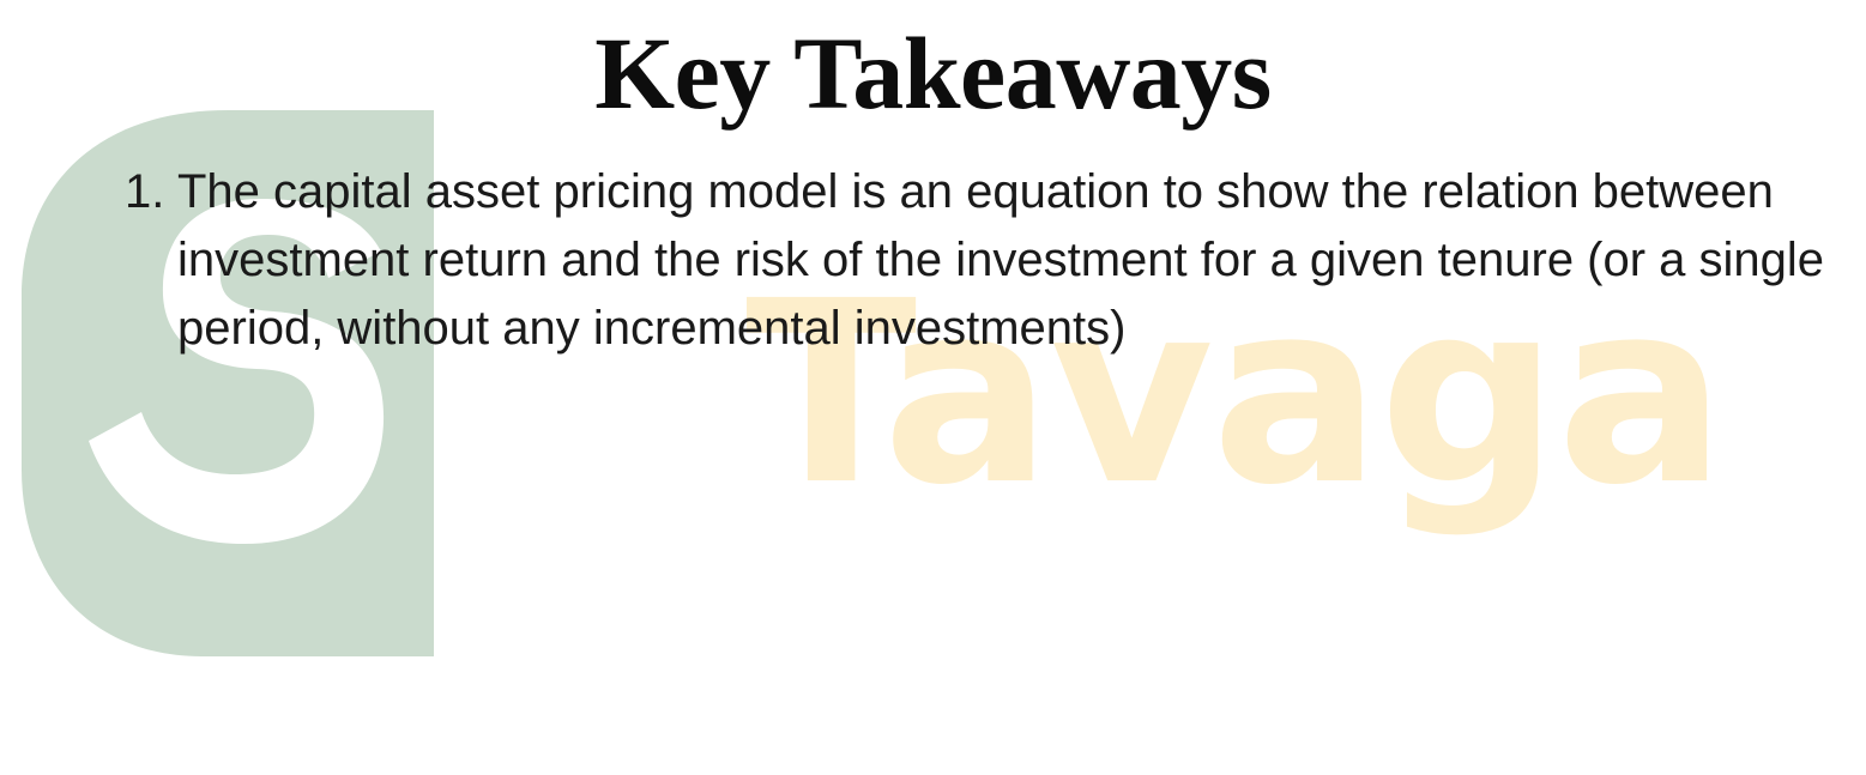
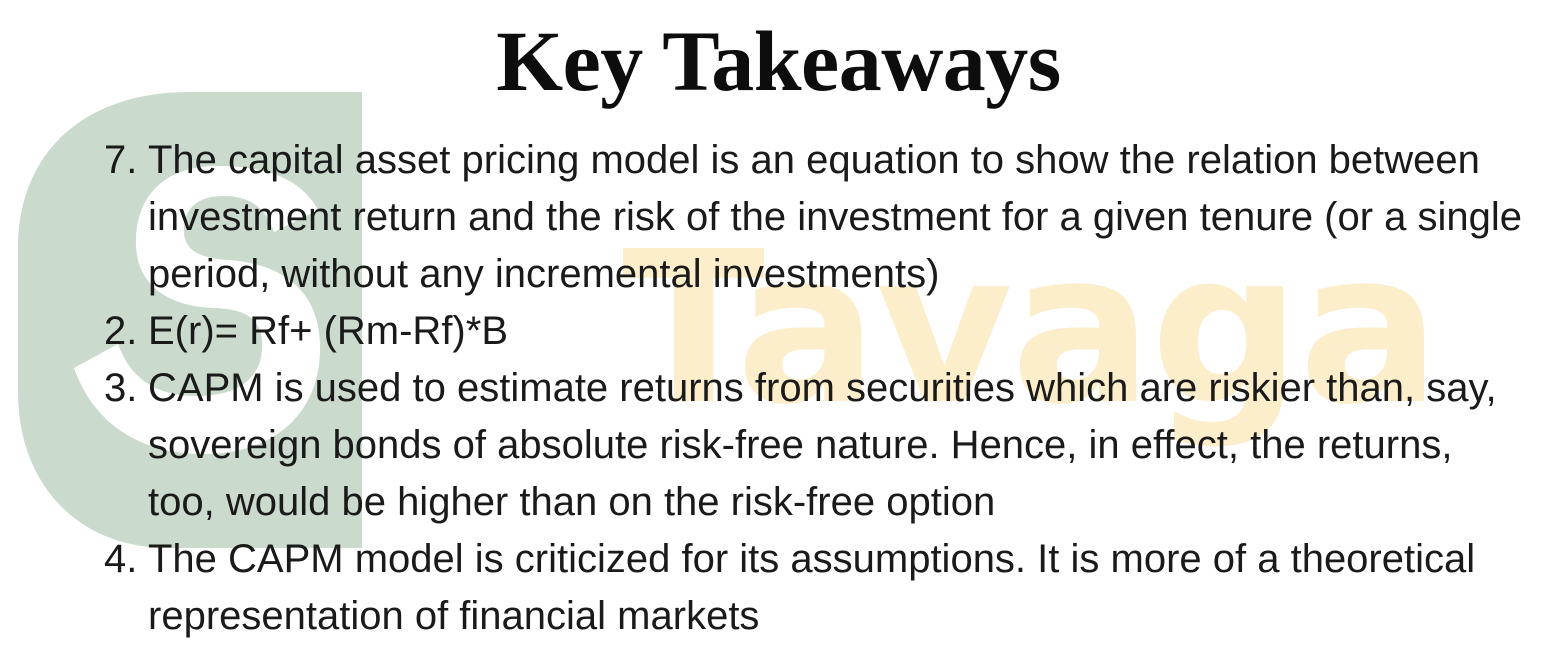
  Tavaga
  Key Takeaways
- 1.
+ 7.
  The capital asset pricing model is an equation to show the relation between investment return and the risk of the investment for a given tenure (or a single period, without any incremental investments)
+ 2.
+ E(r)= Rf+ (Rm-Rf)*B
+ 3.
+ CAPM is used to estimate returns from securities which are riskier than, say, sovereign bonds of absolute risk-free nature. Hence, in effect, the returns, too, would be higher than on the risk-free option
+ 4.
+ The CAPM model is criticized for its assumptions. It is more of a theoretical representation of financial markets
